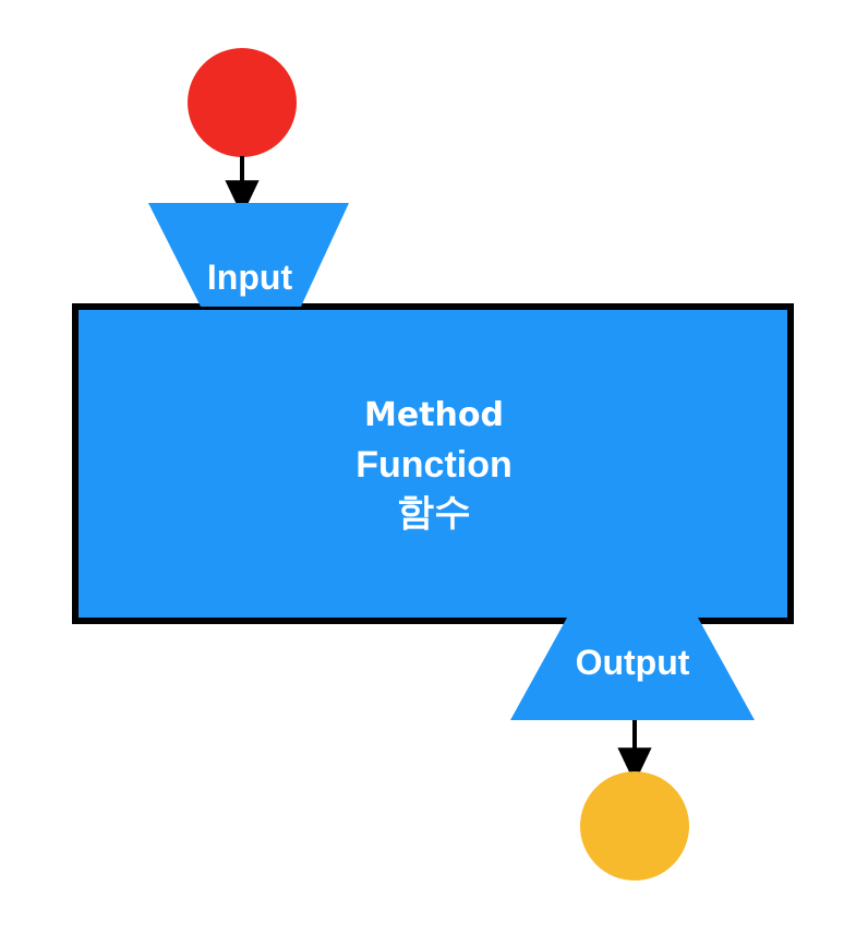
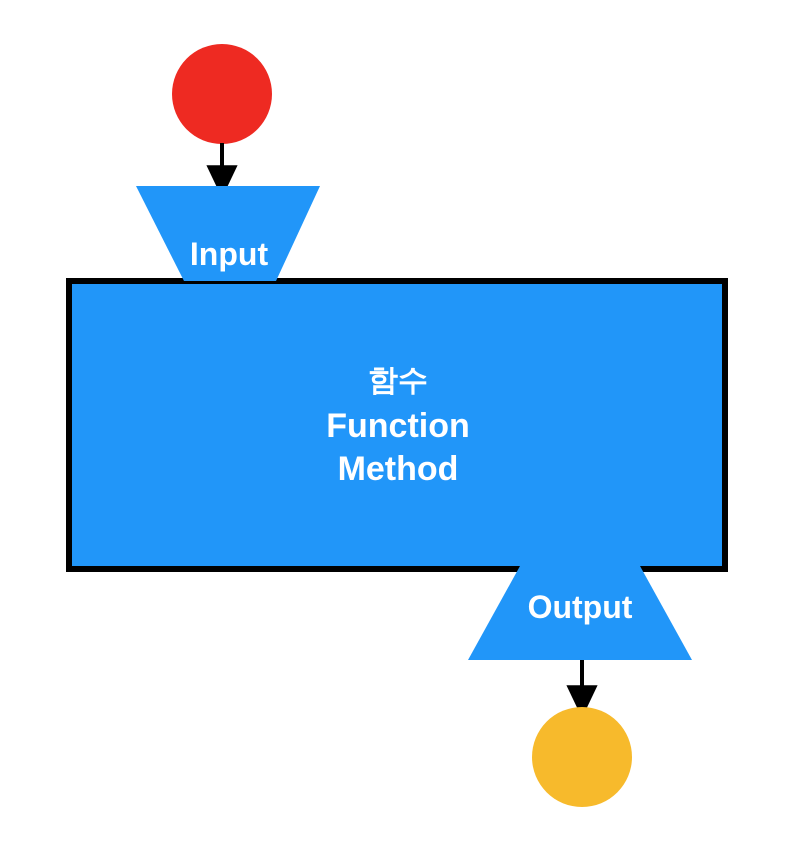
  Input
- Method
+ 함수
  Function
- 함수
+ Method
  Output
